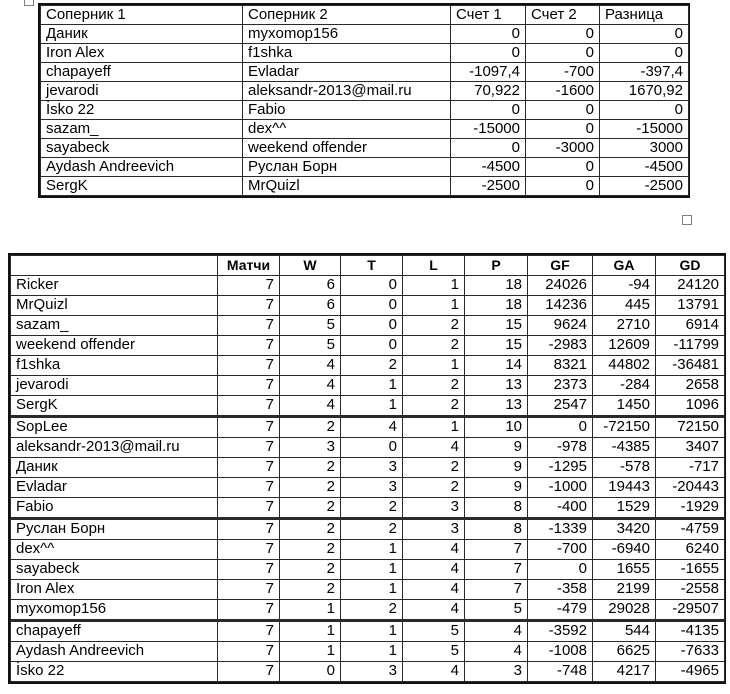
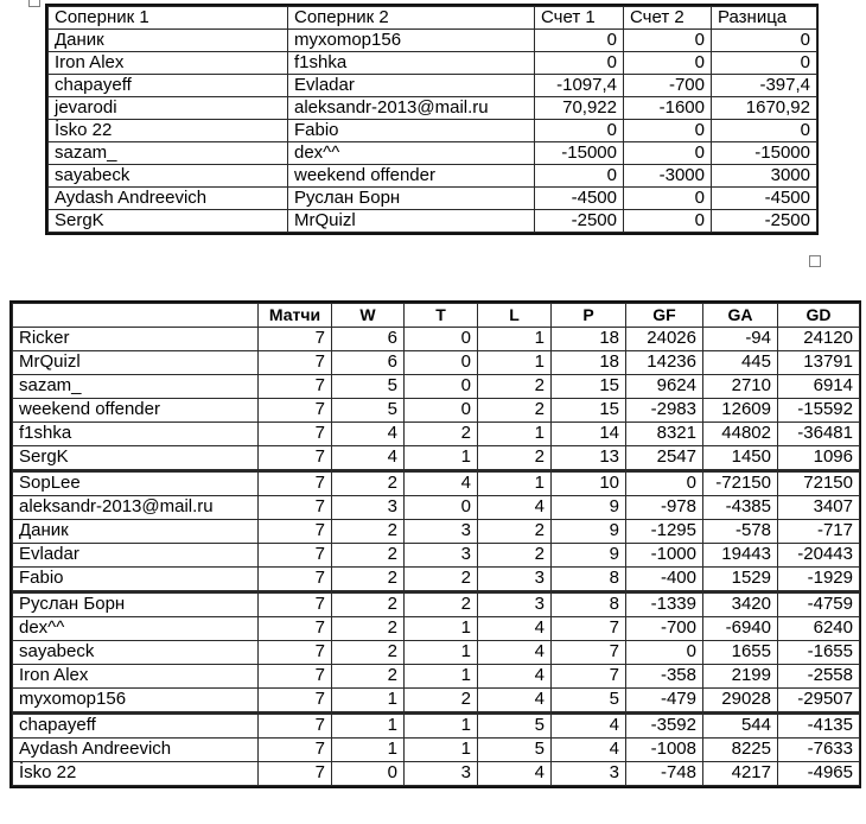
  Соперник 1	Соперник 2	Счет 1	Счет 2	Разница
  Даник	myxomop156	0	0	0
  Iron Alex	f1shka	0	0	0
  chapayeff	Evladar	-1097,4	-700	-397,4
  jevarodi	aleksandr-2013@mail.ru	70,922	-1600	1670,92
  İsko 22	Fabio	0	0	0
  sazam_	dex^^	-15000	0	-15000
  sayabeck	weekend offender	0	-3000	3000
  Aydash Andreevich	Руслан Борн	-4500	0	-4500
  SergK	MrQuizl	-2500	0	-2500
  	Матчи	W	T	L	P	GF	GA	GD
  Ricker	7	6	0	1	18	24026	-94	24120
  MrQuizl	7	6	0	1	18	14236	445	13791
  sazam_	7	5	0	2	15	9624	2710	6914
- weekend offender	7	5	0	2	15	-2983	12609	-11799
+ weekend offender	7	5	0	2	15	-2983	12609	-15592
  f1shka	7	4	2	1	14	8321	44802	-36481
- jevarodi	7	4	1	2	13	2373	-284	2658
  SergK	7	4	1	2	13	2547	1450	1096
  SopLee	7	2	4	1	10	0	-72150	72150
  aleksandr-2013@mail.ru	7	3	0	4	9	-978	-4385	3407
  Даник	7	2	3	2	9	-1295	-578	-717
  Evladar	7	2	3	2	9	-1000	19443	-20443
  Fabio	7	2	2	3	8	-400	1529	-1929
  Руслан Борн	7	2	2	3	8	-1339	3420	-4759
  dex^^	7	2	1	4	7	-700	-6940	6240
  sayabeck	7	2	1	4	7	0	1655	-1655
  Iron Alex	7	2	1	4	7	-358	2199	-2558
  myxomop156	7	1	2	4	5	-479	29028	-29507
  chapayeff	7	1	1	5	4	-3592	544	-4135
- Aydash Andreevich	7	1	1	5	4	-1008	6625	-7633
+ Aydash Andreevich	7	1	1	5	4	-1008	8225	-7633
  İsko 22	7	0	3	4	3	-748	4217	-4965
